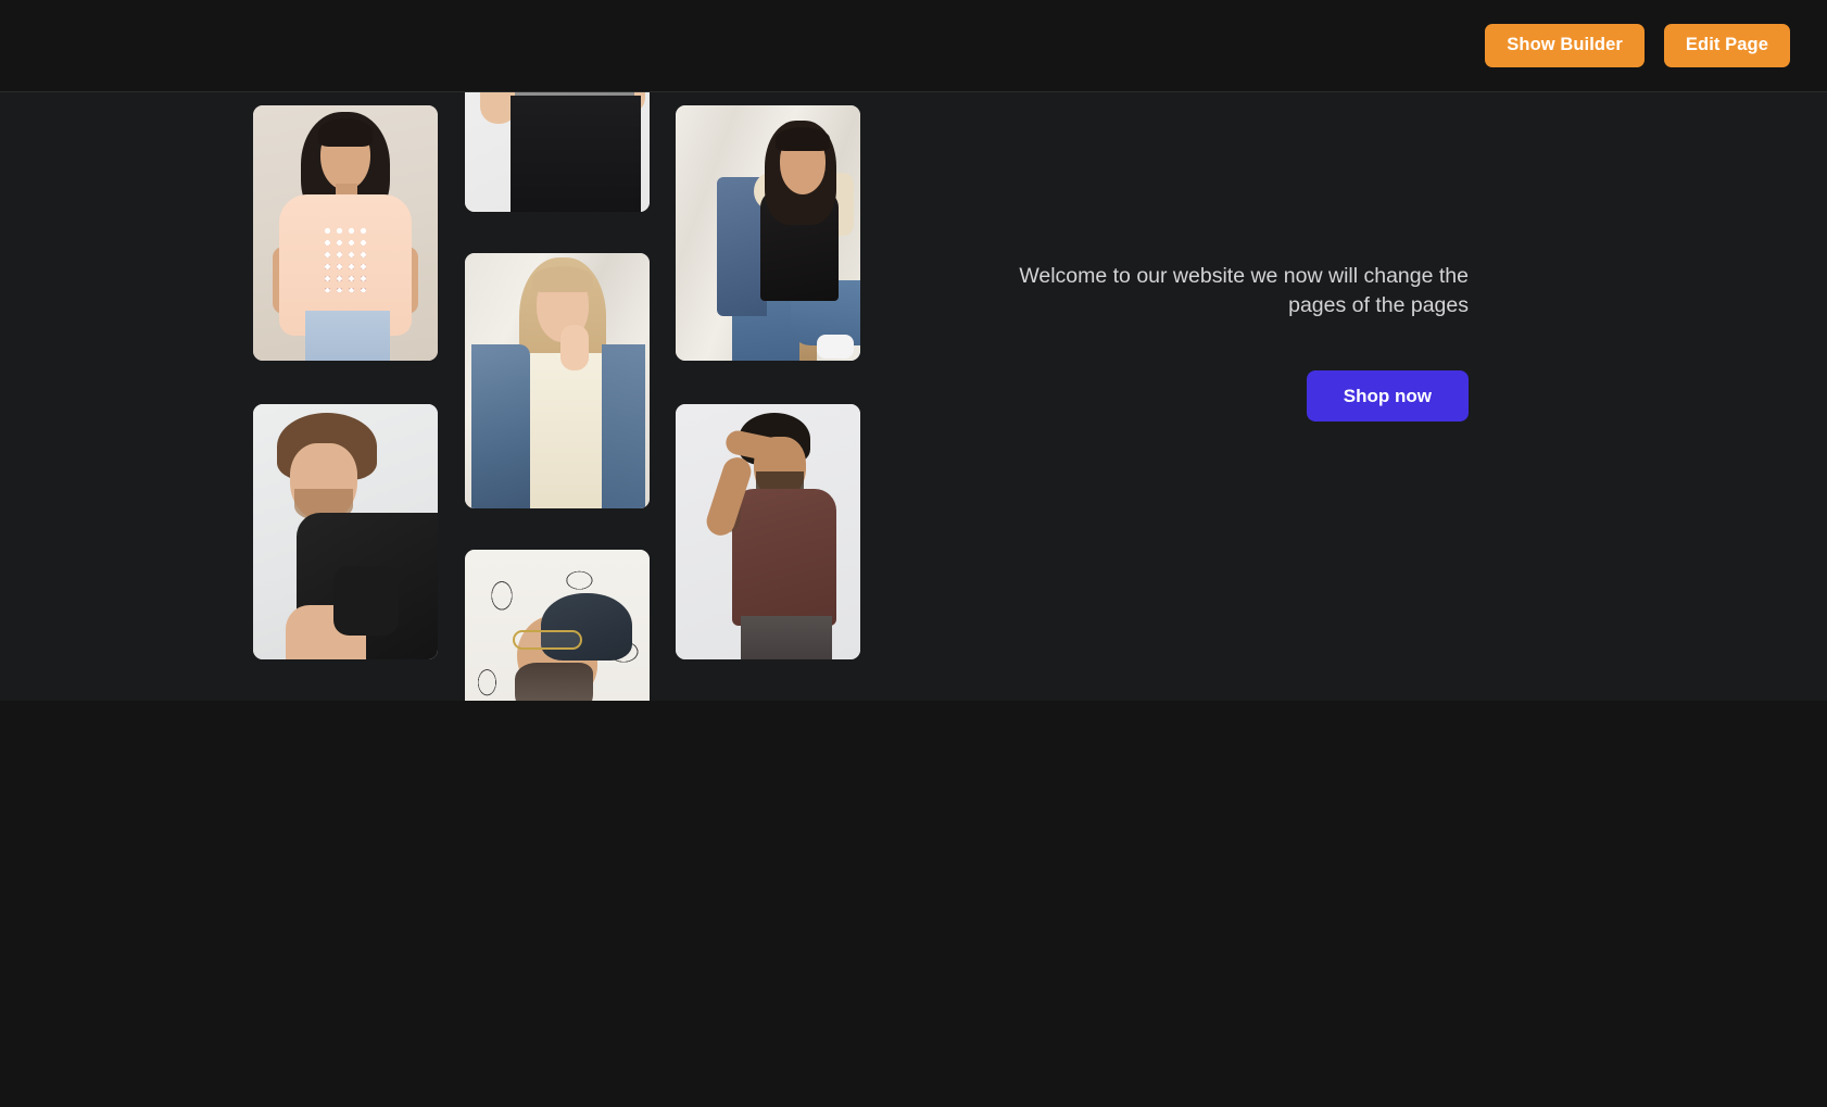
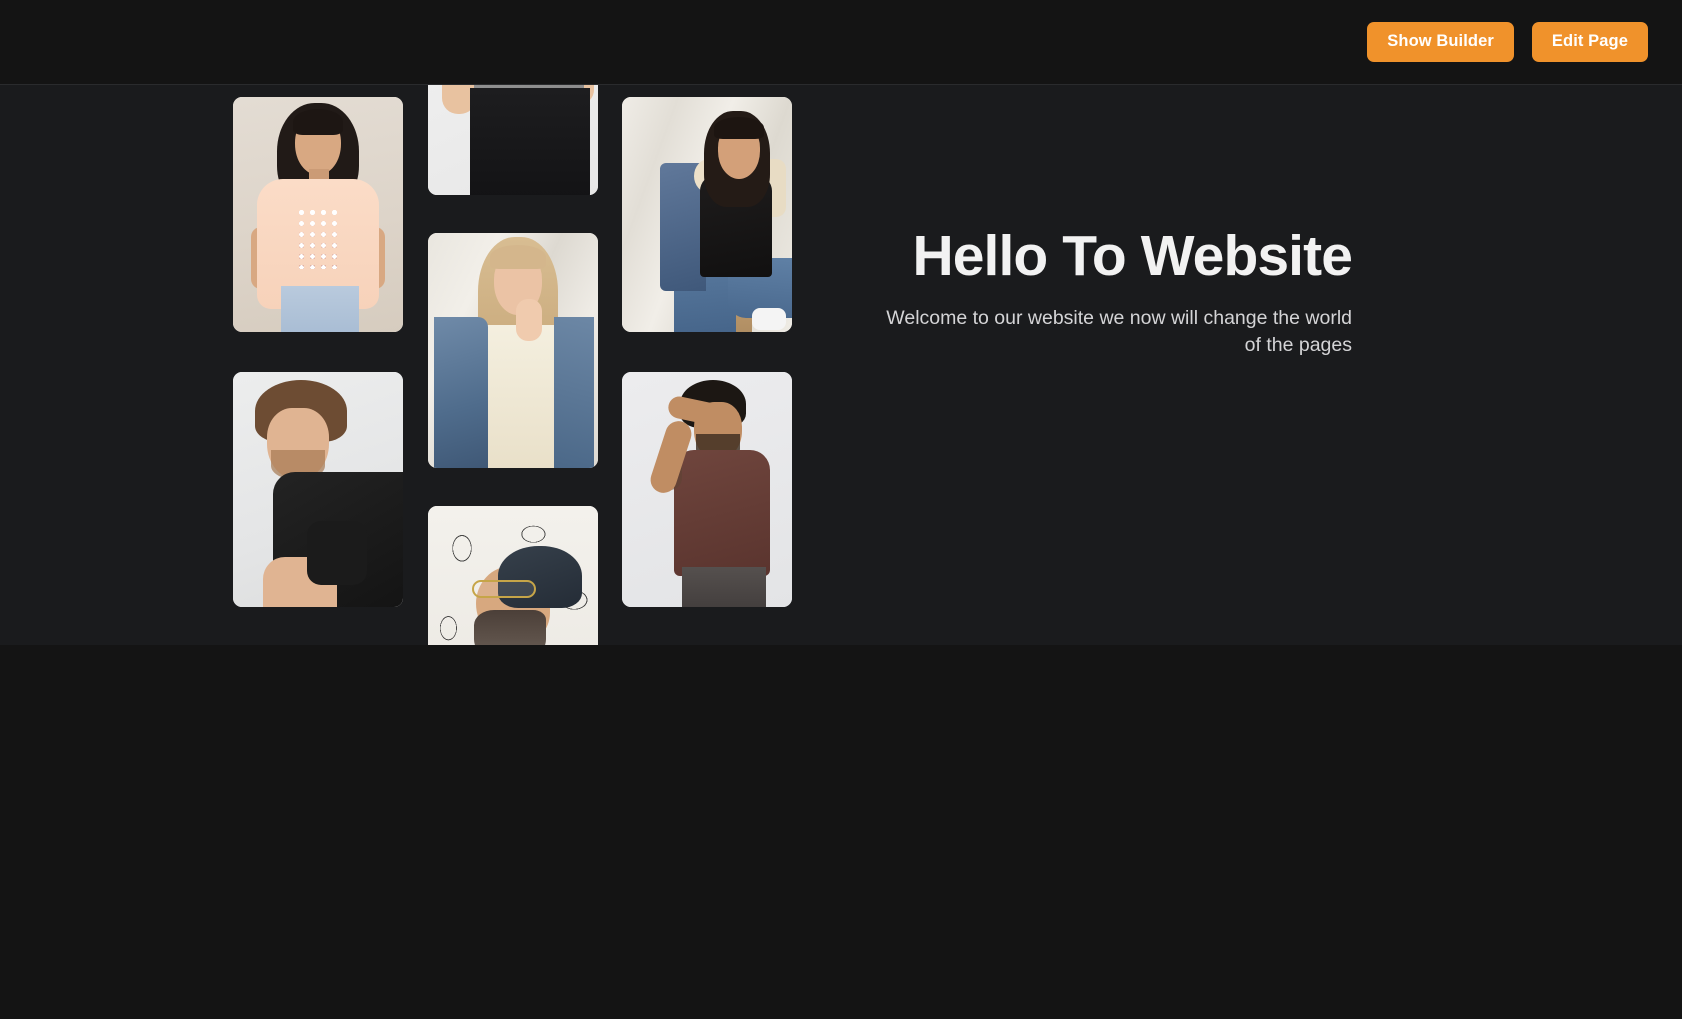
  Show Builder
  Edit Page
+ Hello To Website
- Welcome to our website we now will change the pages of the pages
+ Welcome to our website we now will change the world of the pages
- Shop now
